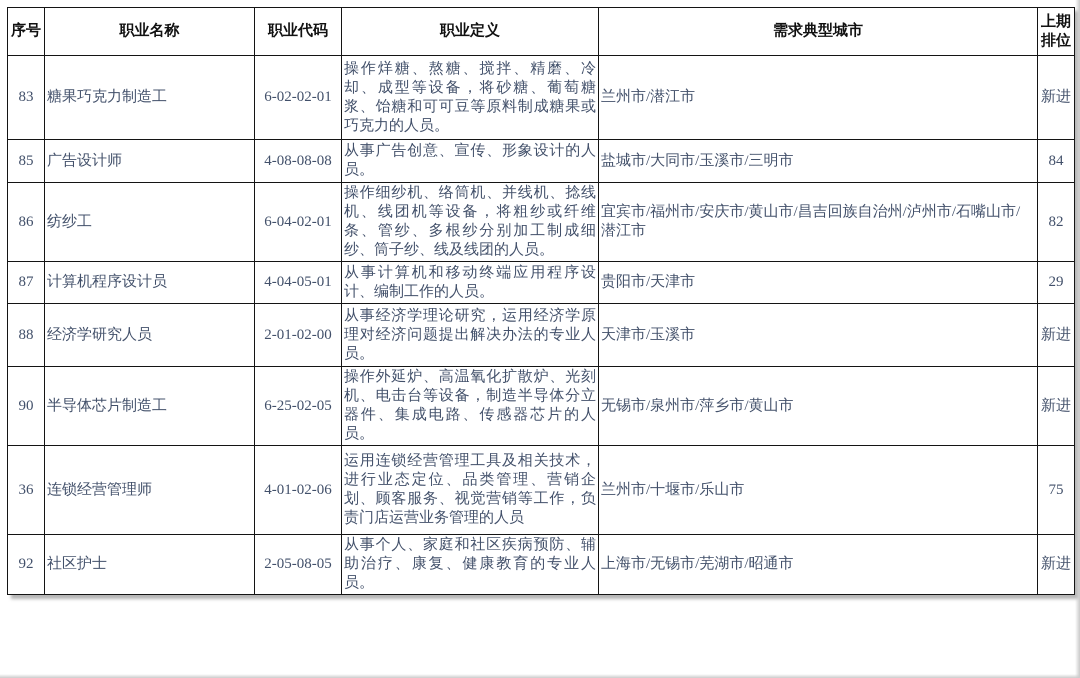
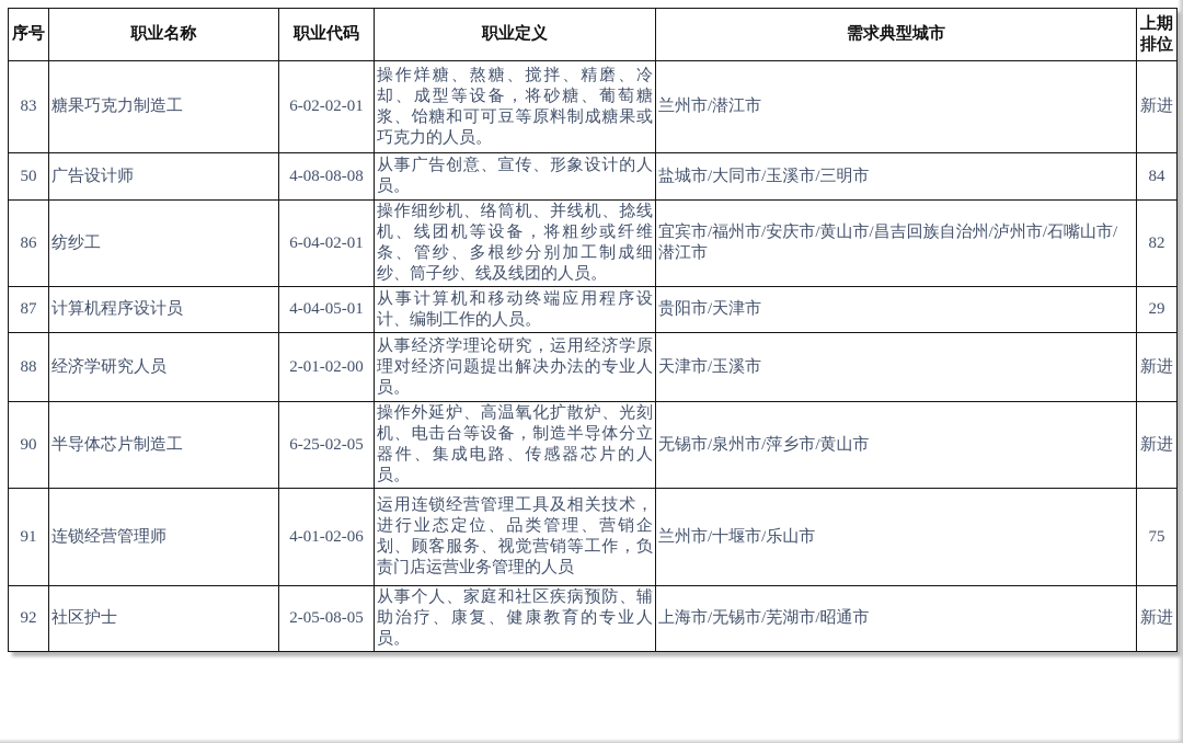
  序号	职业名称	职业代码	职业定义	需求典型城市	上期排位
  83	糖果巧克力制造工	6-02-02-01	操作烊糖、熬糖、搅拌、精磨、冷却、成型等设备，将砂糖、葡萄糖浆、饴糖和可可豆等原料制成糖果或巧克力的人员。	兰州市/潜江市	新进
- 85	广告设计师	4-08-08-08	从事广告创意、宣传、形象设计的人员。	盐城市/大同市/玉溪市/三明市	84
+ 50	广告设计师	4-08-08-08	从事广告创意、宣传、形象设计的人员。	盐城市/大同市/玉溪市/三明市	84
  86	纺纱工	6-04-02-01	操作细纱机、络筒机、并线机、捻线机、线团机等设备，将粗纱或纤维条、管纱、多根纱分别加工制成细纱、筒子纱、线及线团的人员。	宜宾市/福州市/安庆市/黄山市/昌吉回族自治州/泸州市/石嘴山市/潜江市	82
  87	计算机程序设计员	4-04-05-01	从事计算机和移动终端应用程序设计、编制工作的人员。	贵阳市/天津市	29
  88	经济学研究人员	2-01-02-00	从事经济学理论研究，运用经济学原理对经济问题提出解决办法的专业人员。	天津市/玉溪市	新进
  90	半导体芯片制造工	6-25-02-05	操作外延炉、高温氧化扩散炉、光刻机、电击台等设备，制造半导体分立器件、集成电路、传感器芯片的人员。	无锡市/泉州市/萍乡市/黄山市	新进
- 36	连锁经营管理师	4-01-02-06	运用连锁经营管理工具及相关技术，进行业态定位、品类管理、营销企划、顾客服务、视觉营销等工作，负责门店运营业务管理的人员	兰州市/十堰市/乐山市	75
+ 91	连锁经营管理师	4-01-02-06	运用连锁经营管理工具及相关技术，进行业态定位、品类管理、营销企划、顾客服务、视觉营销等工作，负责门店运营业务管理的人员	兰州市/十堰市/乐山市	75
  92	社区护士	2-05-08-05	从事个人、家庭和社区疾病预防、辅助治疗、康复、健康教育的专业人员。	上海市/无锡市/芜湖市/昭通市	新进
